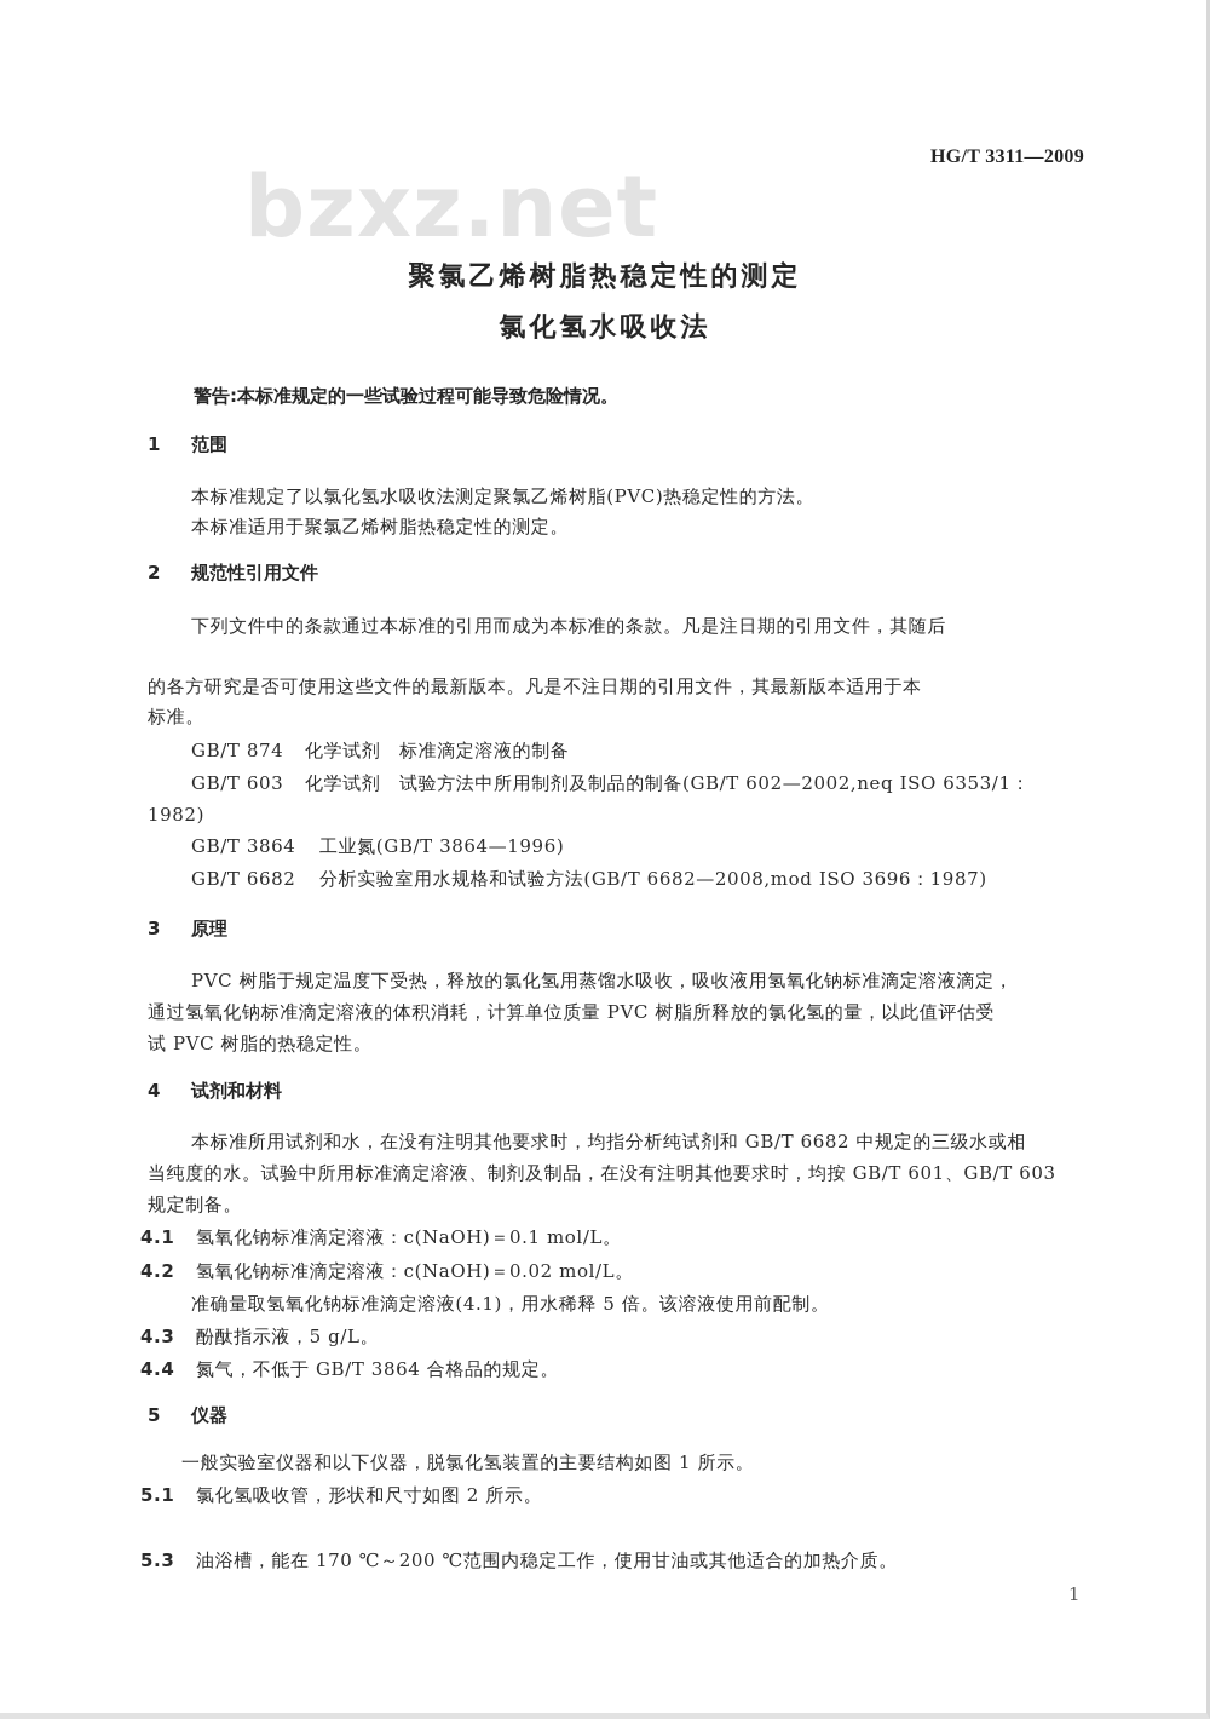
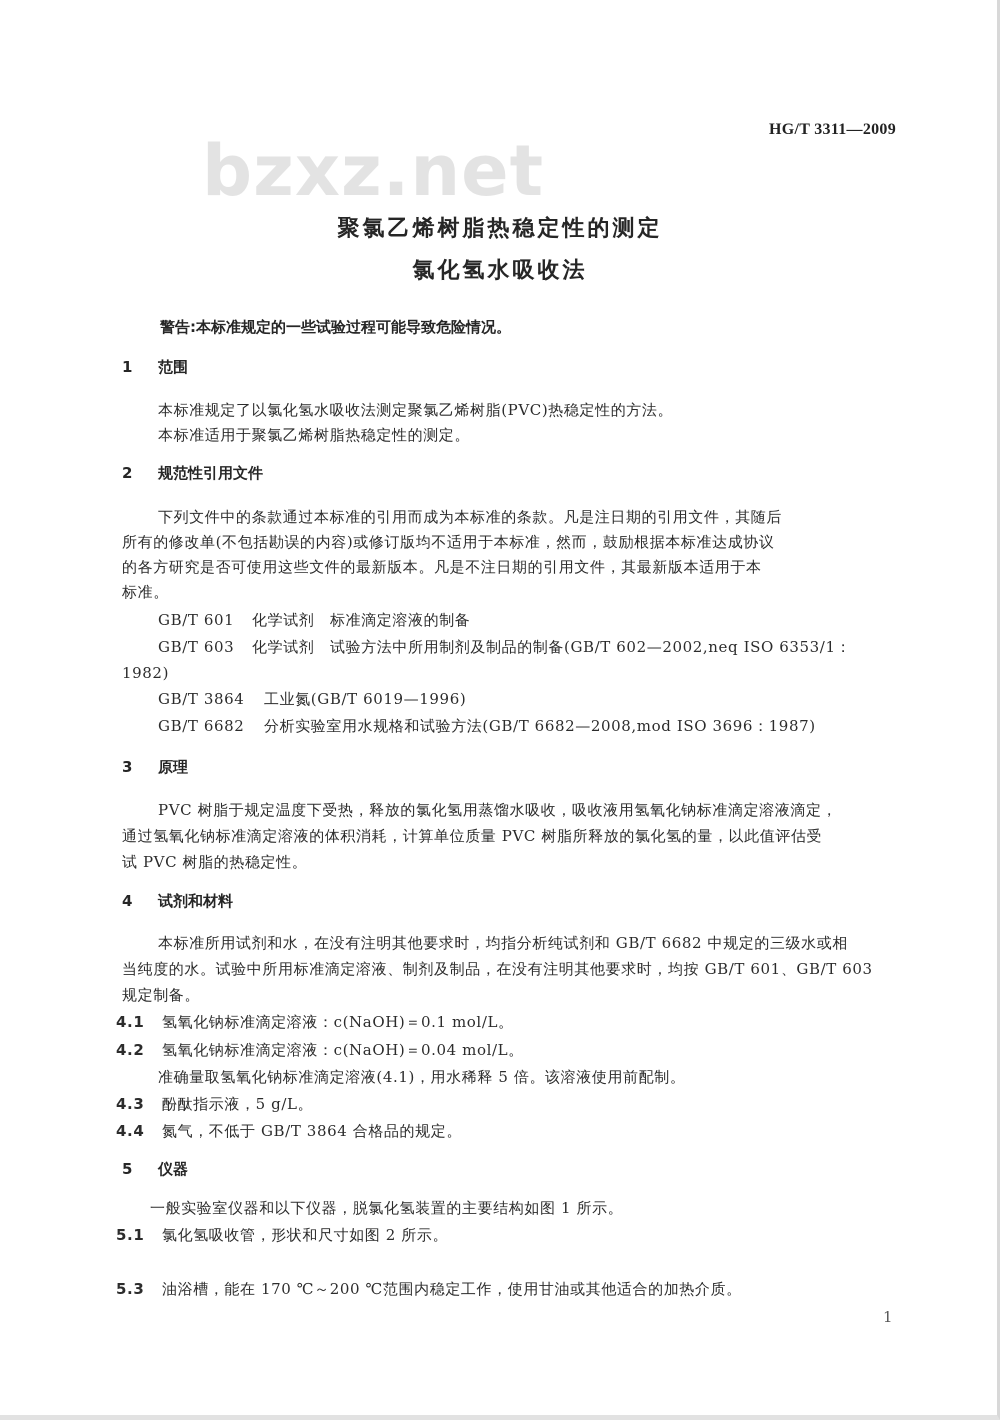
  HG/T 3311—2009
  bzxz.net
  聚氯乙烯树脂热稳定性的测定
  氯化氢水吸收法
  警告:本标准规定的一些试验过程可能导致危险情况。
  1 范围
  本标准规定了以氯化氢水吸收法测定聚氯乙烯树脂(PVC)热稳定性的方法。
  本标准适用于聚氯乙烯树脂热稳定性的测定。
  2 规范性引用文件
  下列文件中的条款通过本标准的引用而成为本标准的条款。凡是注日期的引用文件，其随后
+ 所有的修改单(不包括勘误的内容)或修订版均不适用于本标准，然而，鼓励根据本标准达成协议
  的各方研究是否可使用这些文件的最新版本。凡是不注日期的引用文件，其最新版本适用于本
  标准。
- GB/T 874 化学试剂 标准滴定溶液的制备
+ GB/T 601 化学试剂 标准滴定溶液的制备
  GB/T 603 化学试剂 试验方法中所用制剂及制品的制备(GB/T 602—2002,neq ISO 6353/1：
  1982)
- GB/T 3864 工业氮(GB/T 3864—1996)
+ GB/T 3864 工业氮(GB/T 6019—1996)
  GB/T 6682 分析实验室用水规格和试验方法(GB/T 6682—2008,mod ISO 3696：1987)
  3 原理
  PVC 树脂于规定温度下受热，释放的氯化氢用蒸馏水吸收，吸收液用氢氧化钠标准滴定溶液滴定，
  通过氢氧化钠标准滴定溶液的体积消耗，计算单位质量 PVC 树脂所释放的氯化氢的量，以此值评估受
  试 PVC 树脂的热稳定性。
  4 试剂和材料
  本标准所用试剂和水，在没有注明其他要求时，均指分析纯试剂和 GB/T 6682 中规定的三级水或相
  当纯度的水。试验中所用标准滴定溶液、制剂及制品，在没有注明其他要求时，均按 GB/T 601、GB/T 603
  规定制备。
  4.1 氢氧化钠标准滴定溶液：c(NaOH)＝0.1 mol/L。
- 4.2 氢氧化钠标准滴定溶液：c(NaOH)＝0.02 mol/L。
+ 4.2 氢氧化钠标准滴定溶液：c(NaOH)＝0.04 mol/L。
  准确量取氢氧化钠标准滴定溶液(4.1)，用水稀释 5 倍。该溶液使用前配制。
  4.3 酚酞指示液，5 g/L。
  4.4 氮气，不低于 GB/T 3864 合格品的规定。
  5 仪器
  一般实验室仪器和以下仪器，脱氯化氢装置的主要结构如图 1 所示。
  5.1 氯化氢吸收管，形状和尺寸如图 2 所示。
  5.3 油浴槽，能在 170 ℃～200 ℃范围内稳定工作，使用甘油或其他适合的加热介质。
  1
